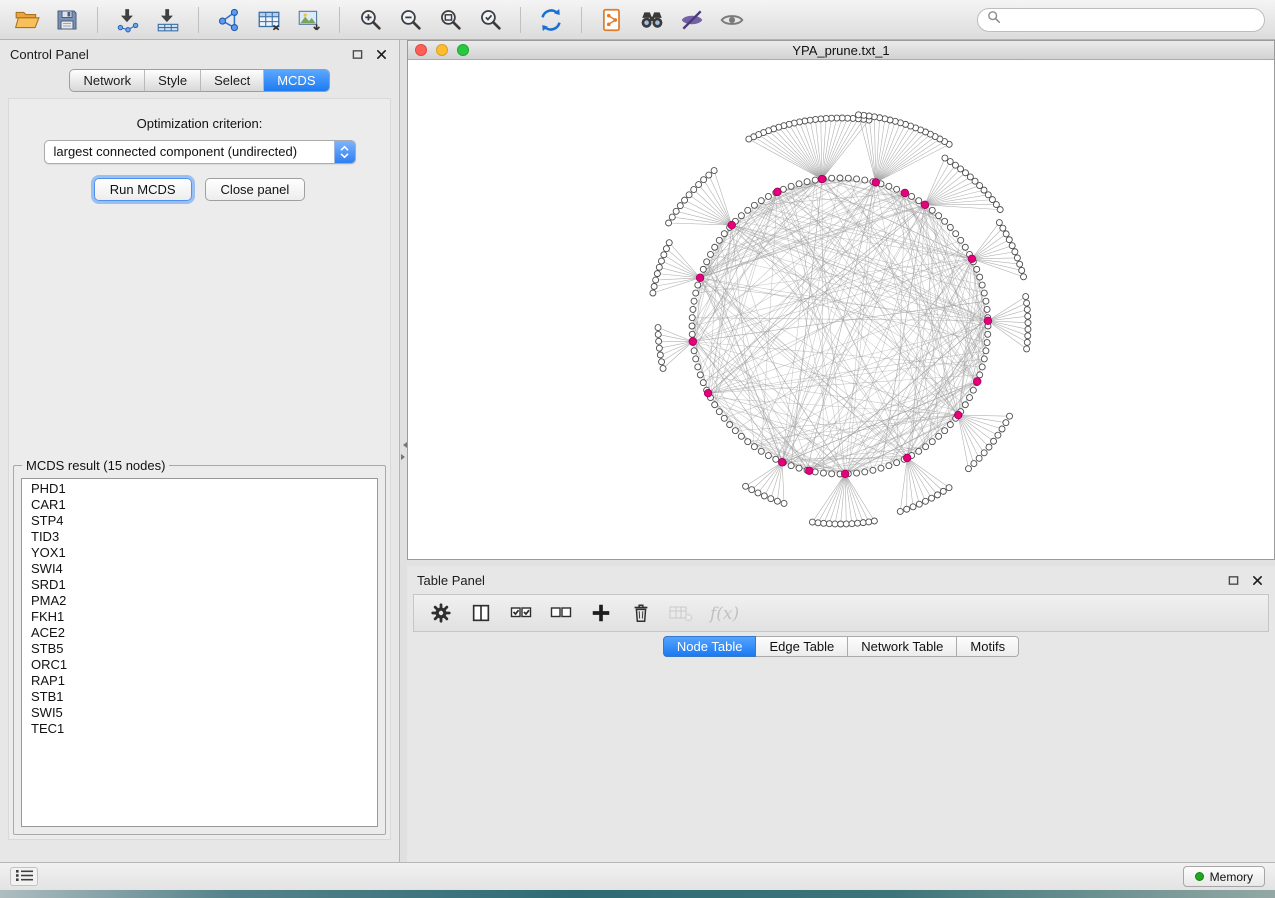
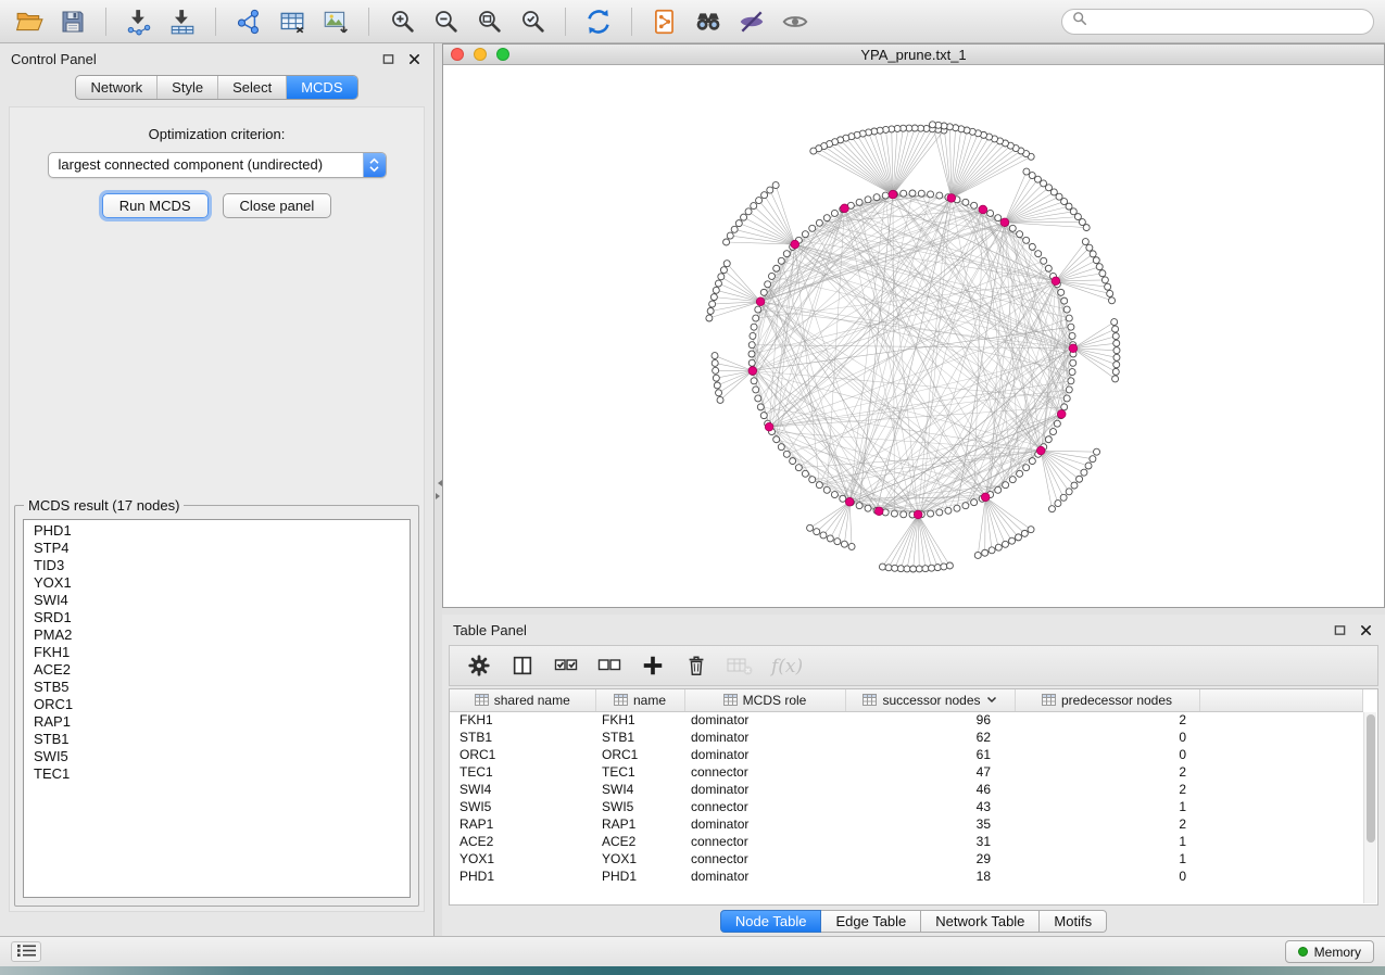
  Control Panel
  Network
  Style
  Select
  MCDS
  Optimization criterion:
  largest connected component (undirected)
  Run MCDS
  Close panel
- MCDS result (15 nodes)
+ MCDS result (17 nodes)
  PHD1
- CAR1
  STP4
  TID3
  YOX1
  SWI4
  SRD1
  PMA2
  FKH1
  ACE2
  STB5
  ORC1
  RAP1
  STB1
  SWI5
  TEC1
  YPA_prune.txt_1
  Table Panel
  f(x)
+ shared name	name	MCDS role	successor nodes	predecessor nodes
+ FKH1	FKH1	dominator	96	2
+ STB1	STB1	dominator	62	0
+ ORC1	ORC1	dominator	61	0
+ TEC1	TEC1	connector	47	2
+ SWI4	SWI4	dominator	46	2
+ SWI5	SWI5	connector	43	1
+ RAP1	RAP1	dominator	35	2
+ ACE2	ACE2	connector	31	1
+ YOX1	YOX1	connector	29	1
+ PHD1	PHD1	dominator	18	0
  Node Table
  Edge Table
  Network Table
  Motifs
  Memory
